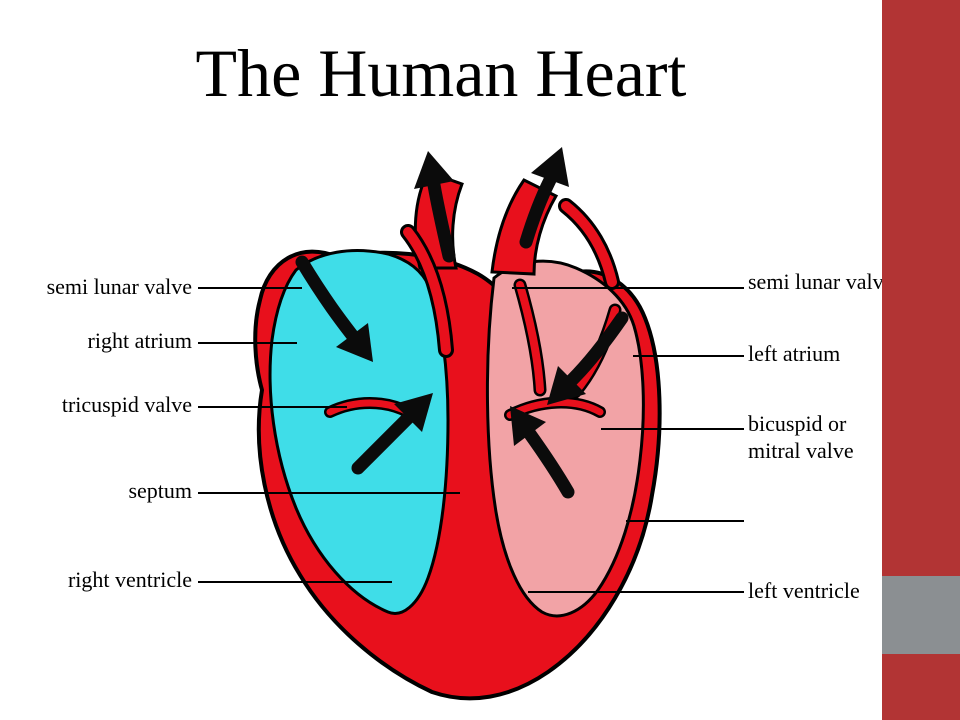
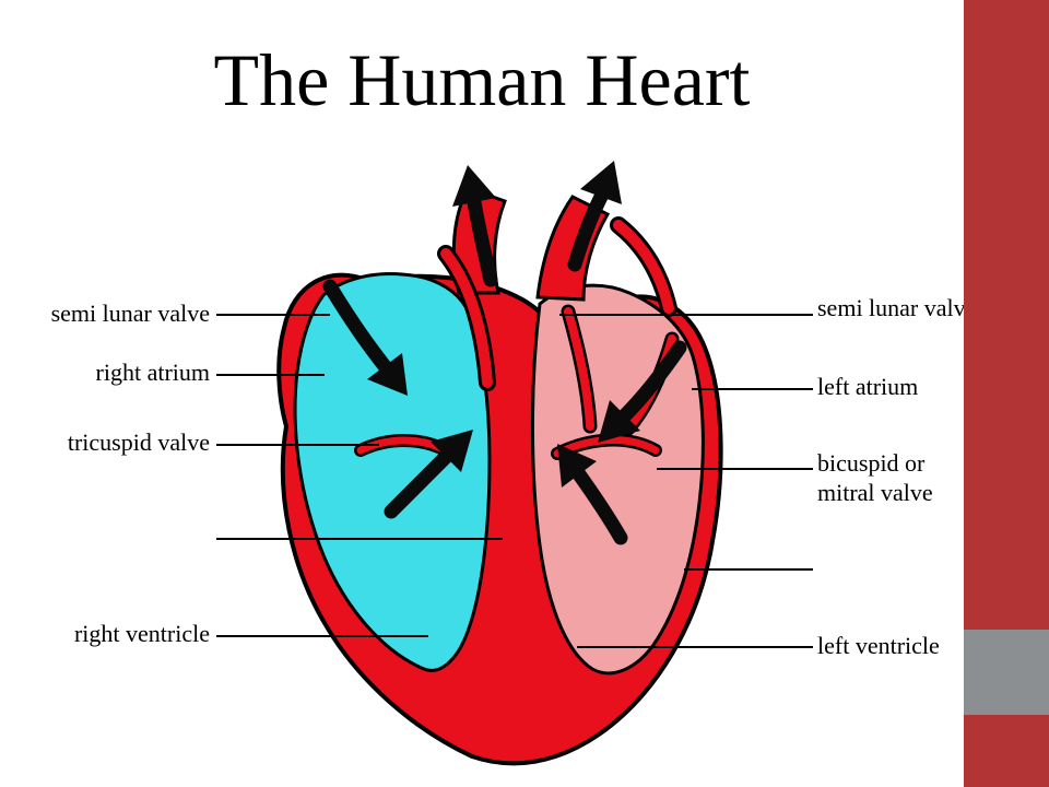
  The Human Heart
  semi lunar valve
  right atrium
  tricuspid valve
- septum
  right ventricle
  semi lunar valv
  left atrium
  bicuspid or mitral valve
  left ventricle
